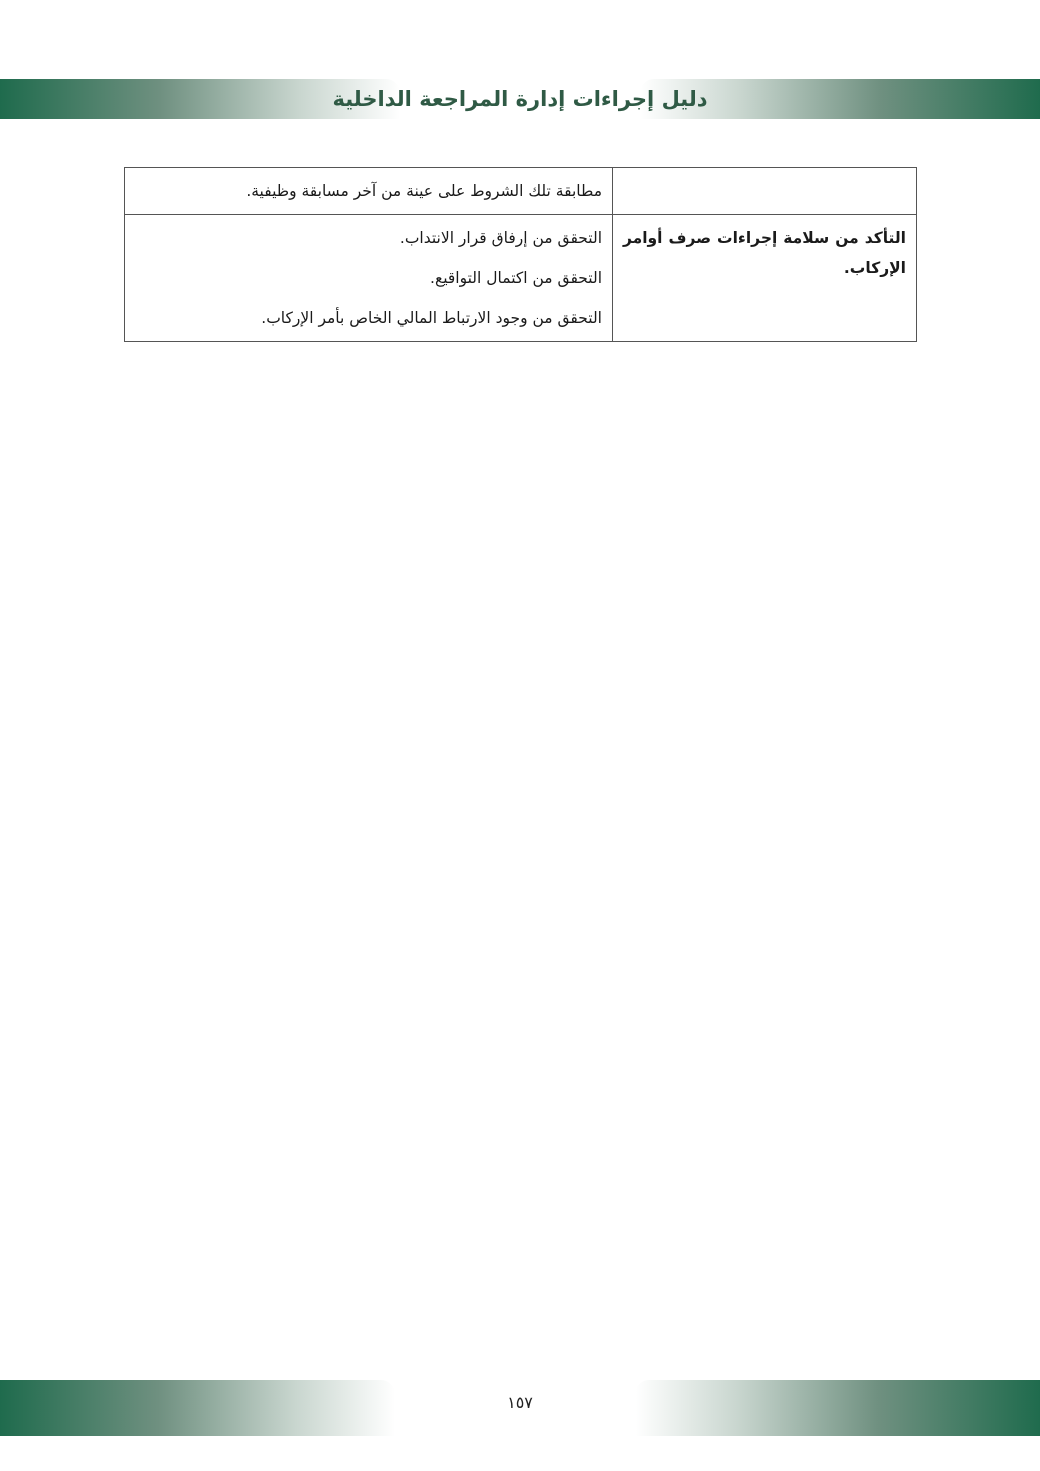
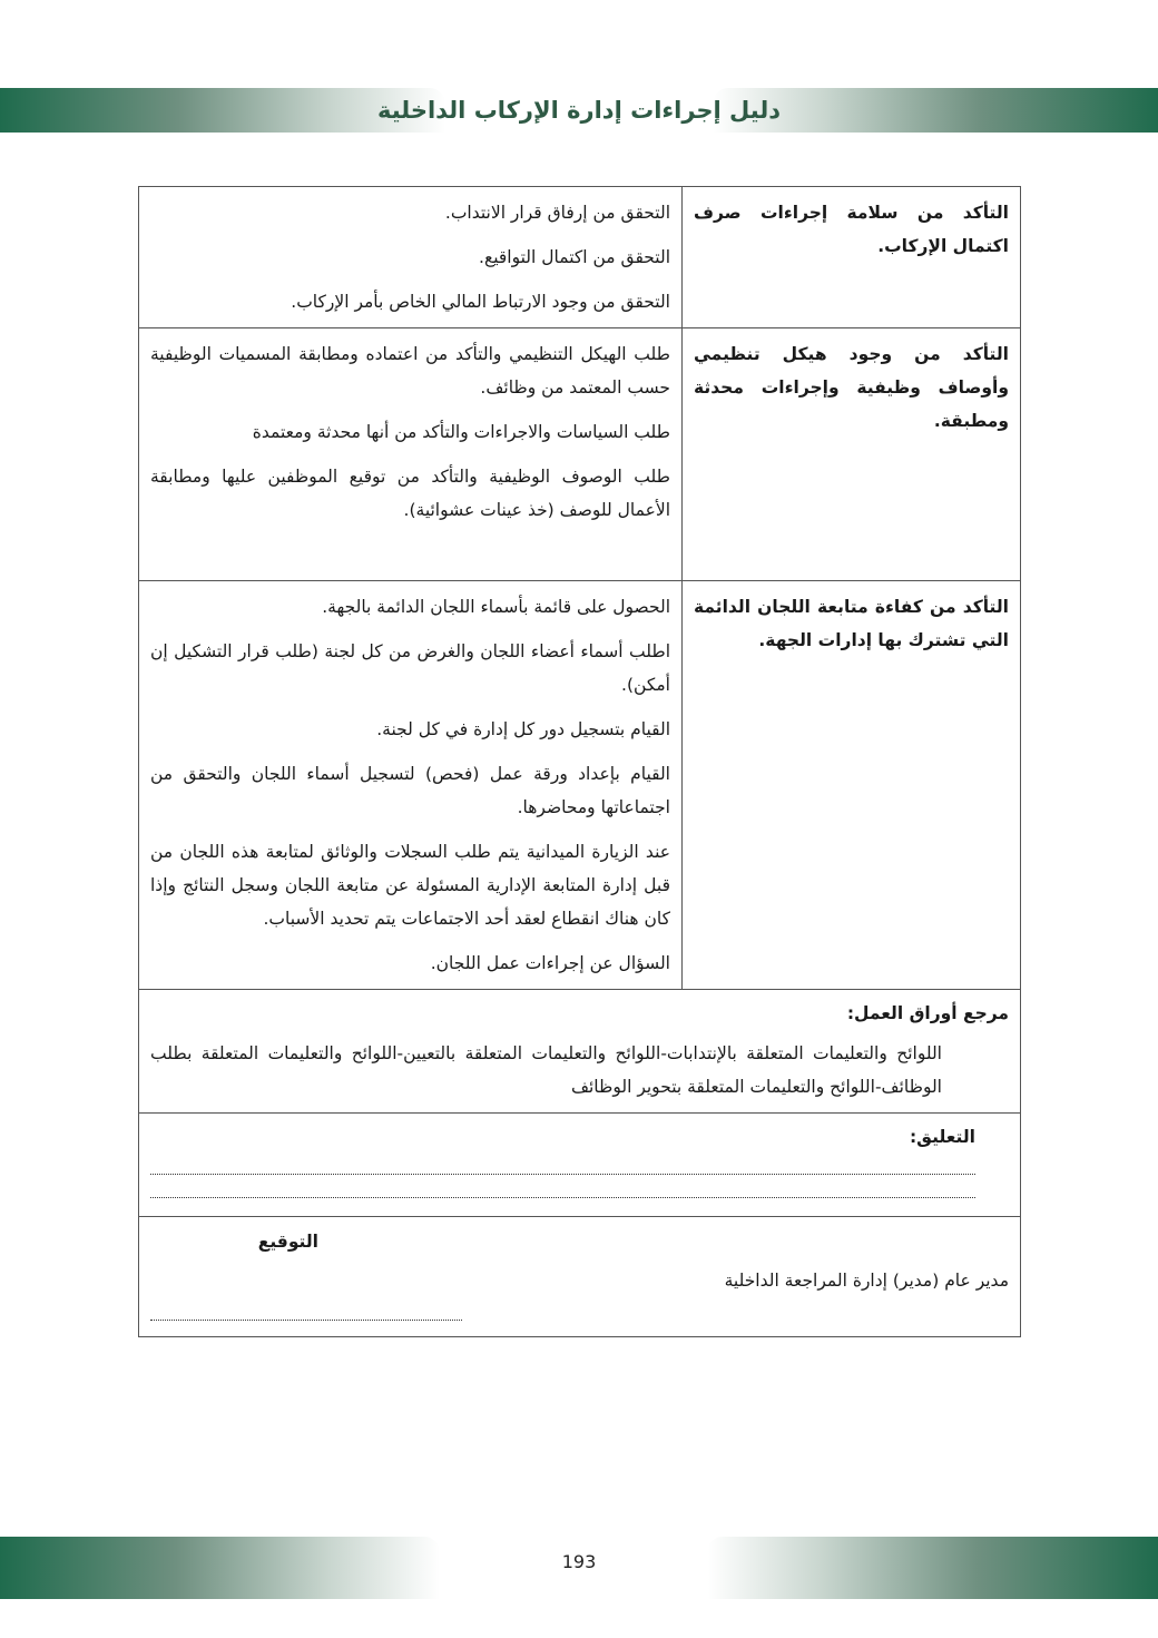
- دليل إجراءات إدارة المراجعة الداخلية
+ دليل إجراءات إدارة الإركاب الداخلية
- 	مطابقة تلك الشروط على عينة من آخر مسابقة وظيفية.
- التأكد من سلامة إجراءات صرف أوامر الإركاب.	التحقق من إرفاق قرار الانتداب. التحقق من اكتمال التواقيع. التحقق من وجود الارتباط المالي الخاص بأمر الإركاب.
+ التأكد من سلامة إجراءات صرف اكتمال الإركاب.	التحقق من إرفاق قرار الانتداب. التحقق من اكتمال التواقيع. التحقق من وجود الارتباط المالي الخاص بأمر الإركاب.
+ التأكد من وجود هيكل تنظيمي وأوصاف وظيفية وإجراءات محدثة ومطبقة.	طلب الهيكل التنظيمي والتأكد من اعتماده ومطابقة المسميات الوظيفية حسب المعتمد من وظائف. طلب السياسات والاجراءات والتأكد من أنها محدثة ومعتمدة طلب الوصوف الوظيفية والتأكد من توقيع الموظفين عليها ومطابقة الأعمال للوصف (خذ عينات عشوائية).
+ التأكد من كفاءة متابعة اللجان الدائمة التي تشترك بها إدارات الجهة.	الحصول على قائمة بأسماء اللجان الدائمة بالجهة. اطلب أسماء أعضاء اللجان والغرض من كل لجنة (طلب قرار التشكيل إن أمكن). القيام بتسجيل دور كل إدارة في كل لجنة. القيام بإعداد ورقة عمل (فحص) لتسجيل أسماء اللجان والتحقق من اجتماعاتها ومحاضرها. عند الزيارة الميدانية يتم طلب السجلات والوثائق لمتابعة هذه اللجان من قبل إدارة المتابعة الإدارية المسئولة عن متابعة اللجان وسجل النتائج وإذا كان هناك انقطاع لعقد أحد الاجتماعات يتم تحديد الأسباب. السؤال عن إجراءات عمل اللجان.
+ مرجع أوراق العمل: اللوائح والتعليمات المتعلقة بالإنتدابات-اللوائح والتعليمات المتعلقة بالتعيين-اللوائح والتعليمات المتعلقة بطلب الوظائف-اللوائح والتعليمات المتعلقة بتحوير الوظائف
+ التعليق:
+ التوقيع مدير عام (مدير) إدارة المراجعة الداخلية
- ١٥٧
+ 193
